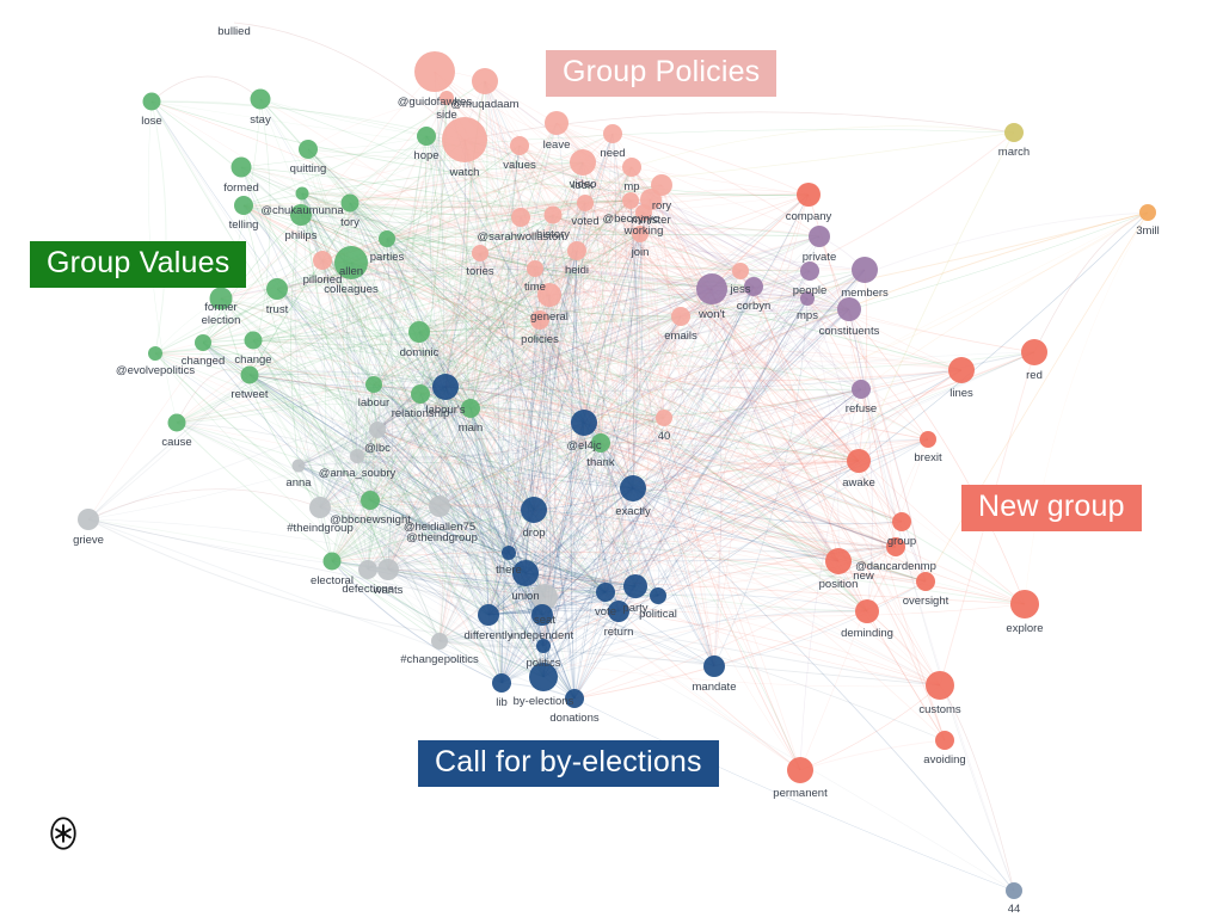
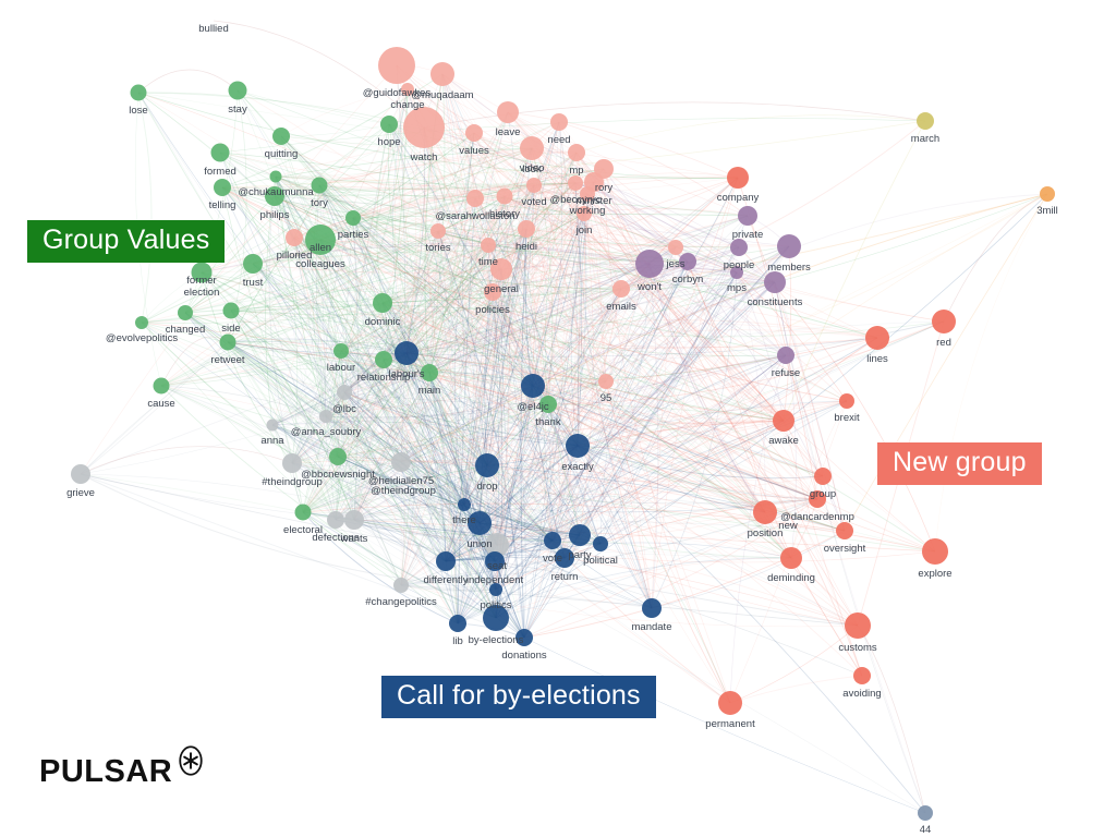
  bullied
  lose
  stay
  quitting
  formed
  telling
  @chukaumunna
  philips
  tory
  parties
  pilloried
  colleagues
  allen
  trust
  election
  former
  changed
  @evolvepolitics
- change
+ side
  retweet
  cause
  dominic
  labour
  relationship
  labour's
  main
  @lbc
  @anna_soubry
  anna
  @bbcnewsnight
  #theindgroup
  @heidiallen75
  @theindgroup
  grieve
  electoral
  defections
  wants
  #changepolitics
  @guidofawkes
- side
+ change
  @muqadaam
  hope
  watch
  values
  leave
  need
  look
  video
  mp
  rory
  @beccyryc
  minister
  voted
  history
  working
  @sarahwollaston
  join
  heidi
  tories
  time
  general
  policies
  emails
  jess
  won't
  corbyn
- 40
+ 95
  company
  private
  people
  members
  mps
  constituents
  refuse
  red
  lines
  brexit
  awake
  group
  @dancardenmp
  position
  new
  oversight
  explore
  deminding
  customs
  avoiding
  permanent
  march
  3mill
  44
  @el4jc
  thank
  exactly
  drop
  there
  union
  seat
  vote
  party
  political
  return
  differently
  independent
  politics
  by-elections
  lib
  donations
  mandate
- Group Policies
  Group Values
  New group
  Call for by-elections
+ PULSAR
